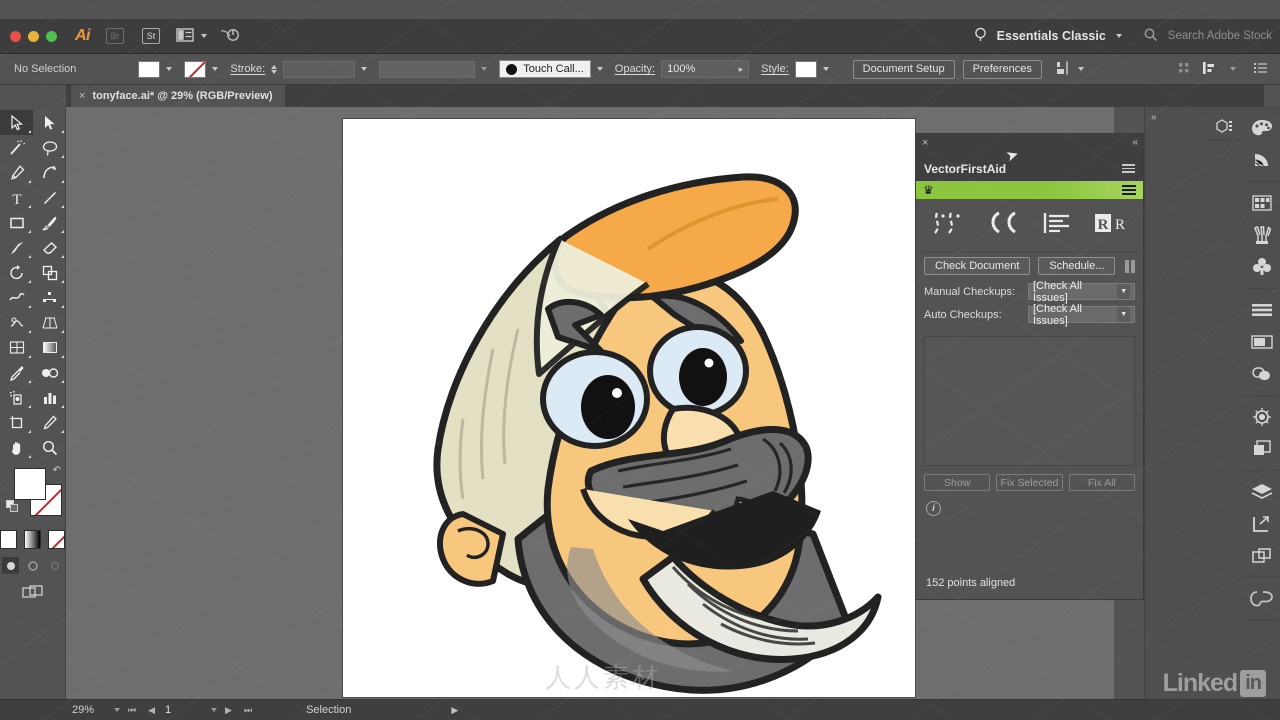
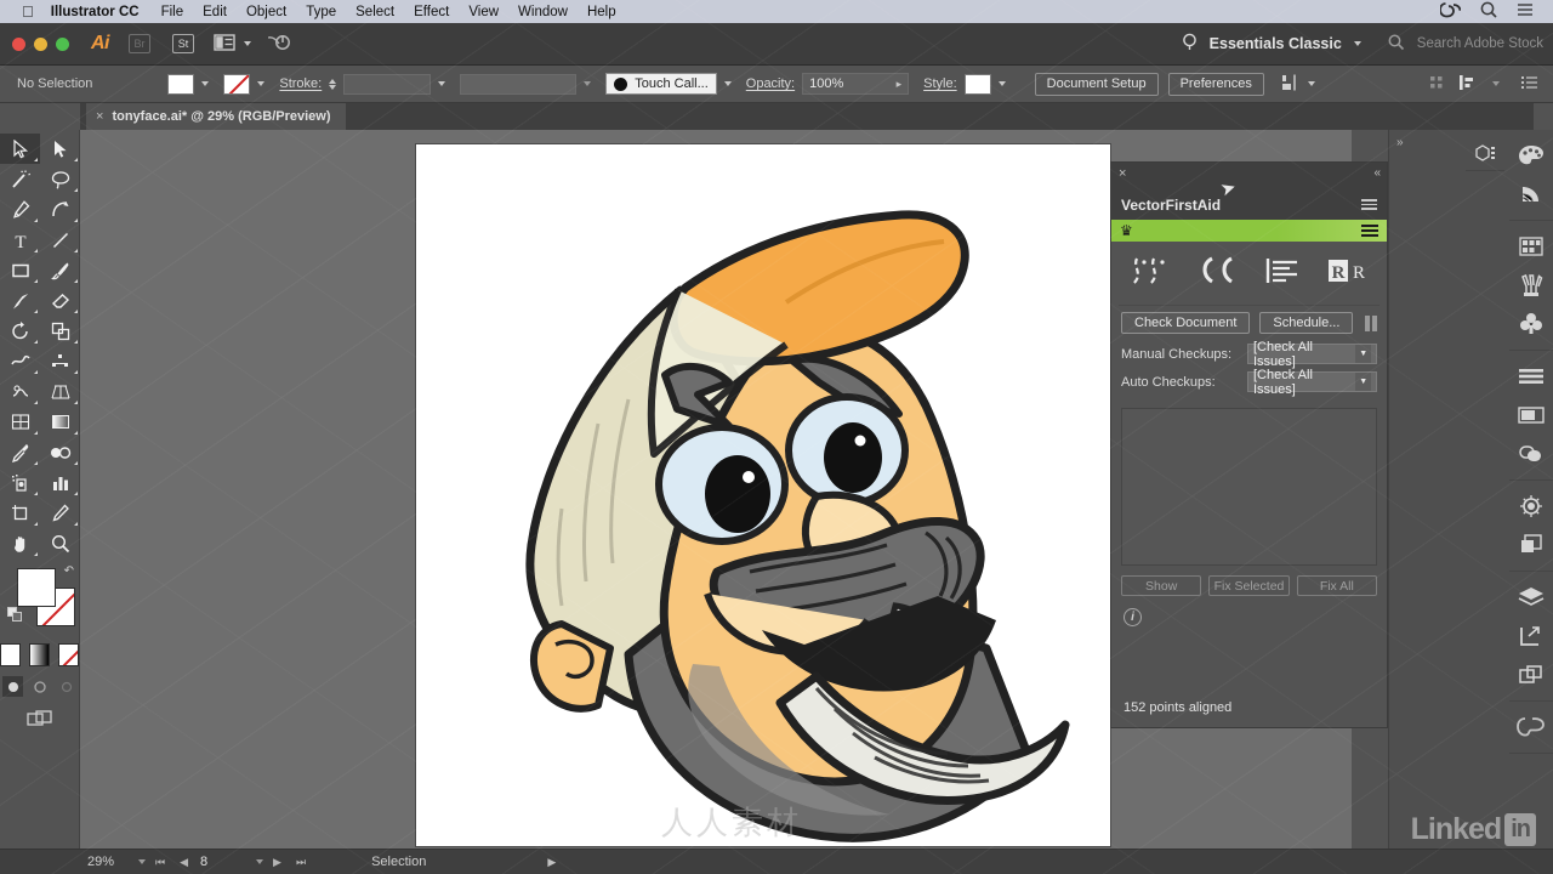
+ 
+ Illustrator CC
+ File
+ Edit
+ Object
+ Type
+ Select
+ Effect
+ View
+ Window
+ Help
  Ai
  Br
  St
  Essentials Classic
  Search Adobe Stock
  No Selection
  Stroke:
  Touch Call...
  Opacity:
  100%
  ▸
  Style:
  Document Setup
  Preferences
  ×
  tonyface.ai* @ 29% (RGB/Preview)
  T
  ↶
  ×
  «
  VectorFirstAid
  ♛
  R
  R
  Check Document
  Schedule...
  Manual Checkups:
  [Check All Issues]
  Auto Checkups:
  [Check All Issues]
  Show
  Fix Selected
  Fix All
  i
  152 points aligned
  »
  29%
  ⏮
  ◀
- 1
+ 8
  ▶
  ⏭
  Selection
  ▶
  Linked
  in
  人人素材
